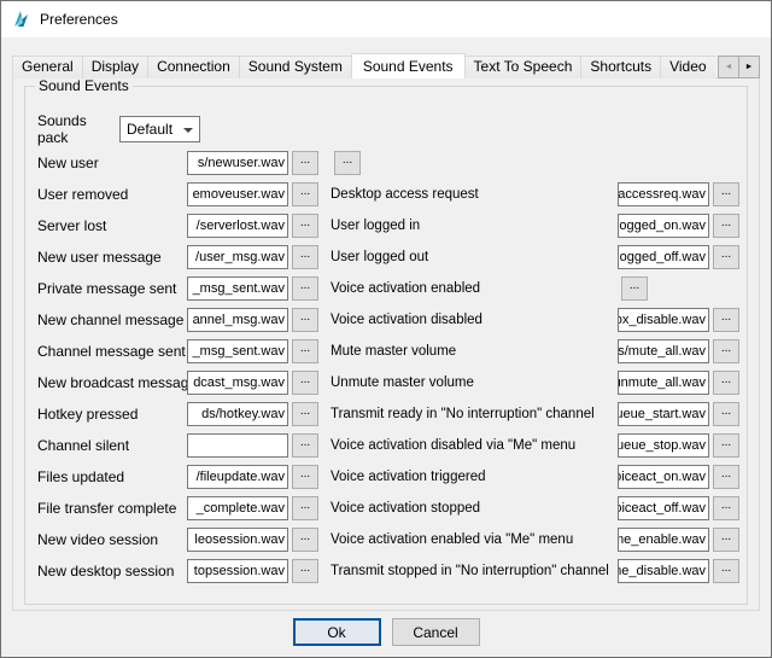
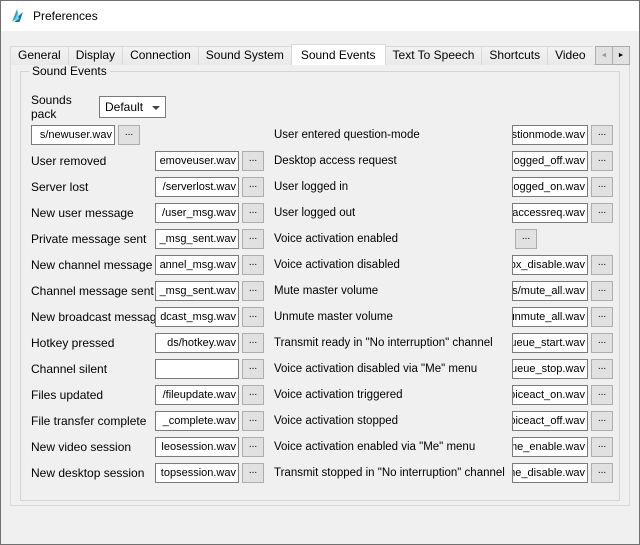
  Preferences
  General
  Display
  Connection
  Sound System
  Sound Events
  Text To Speech
  Shortcuts
  Video
  Sound Events
  Sounds pack
  Default
- New user
  s/newuser.wav
  ...
  User removed
  emoveuser.wav
  ...
  Server lost
  /serverlost.wav
  ...
  New user message
  /user_msg.wav
  ...
  Private message sent
  _msg_sent.wav
  ...
  New channel message
  annel_msg.wav
  ...
  Channel message sent
  _msg_sent.wav
  ...
  New broadcast messag
  dcast_msg.wav
  ...
  Hotkey pressed
  ds/hotkey.wav
  ...
  Channel silent
  ...
  Files updated
  /fileupdate.wav
  ...
  File transfer complete
  _complete.wav
  ...
  New video session
  leosession.wav
  ...
  New desktop session
  topsession.wav
  ...
+ User entered question-mode
+ stionmode.wav
  ...
  Desktop access request
- accessreq.wav
+ ogged_off.wav
  ...
  User logged in
  logged_on.wav
  ...
  User logged out
- ogged_off.wav
+ accessreq.wav
  ...
  Voice activation enabled
  ...
  Voice activation disabled
  ox_disable.wav
  ...
  Mute master volume
  s/mute_all.wav
  ...
  Unmute master volume
  nmute_all.wav
  ...
  Transmit ready in "No interruption" channel
  ueue_start.wav
  ...
  Voice activation disabled via "Me" menu
  ueue_stop.wav
  ...
  Voice activation triggered
  oiceact_on.wav
  ...
  Voice activation stopped
  oiceact_off.wav
  ...
  Voice activation enabled via "Me" menu
  me_enable.wav
  ...
  Transmit stopped in "No interruption" channel
  e_disable.wav
  ...
- Ok
- Cancel
